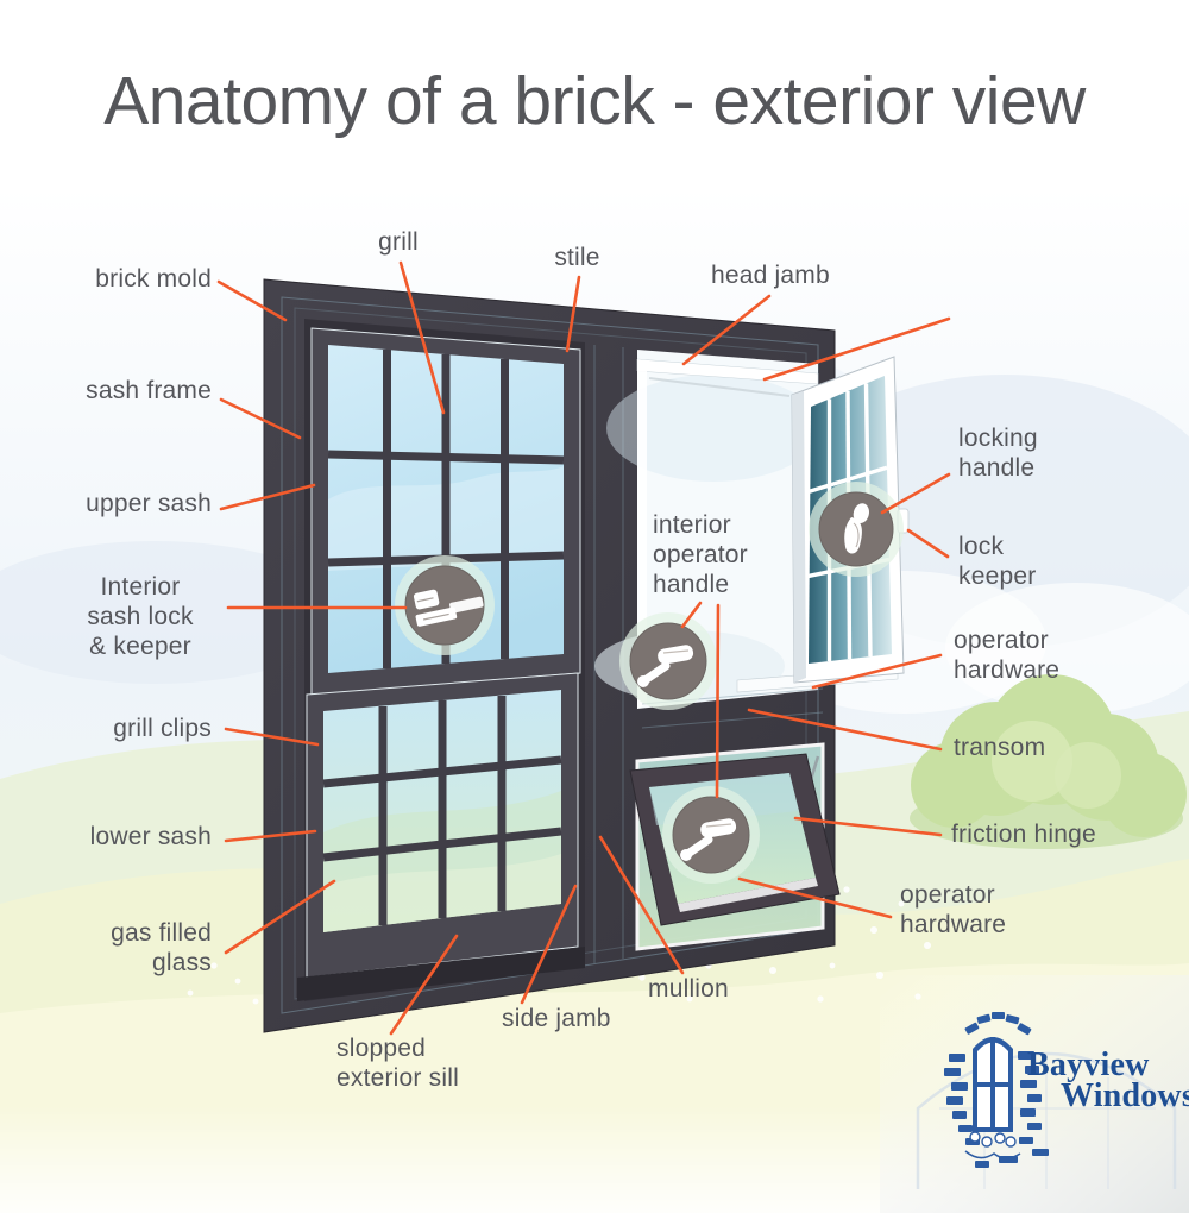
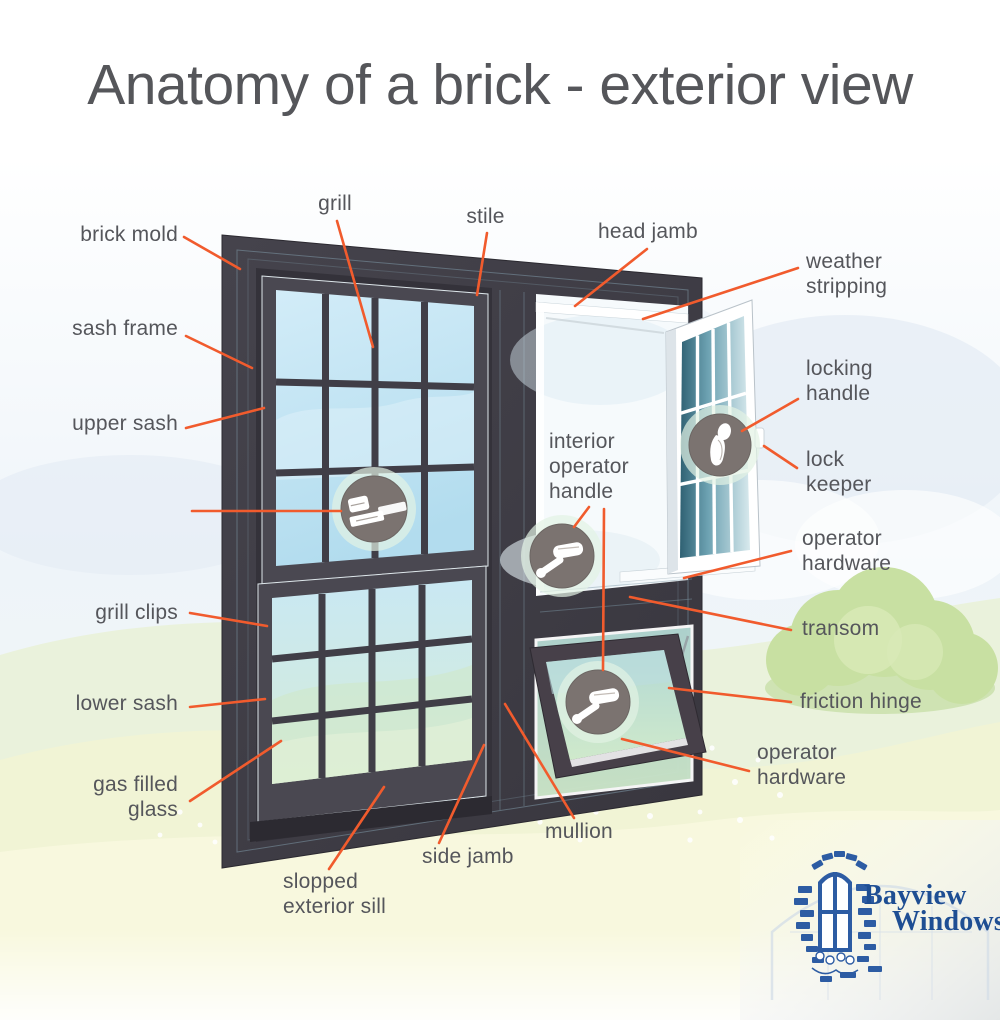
  Anatomy of a brick - exterior view
  brick mold
  grill
  stile
  head jamb
+ weather
+ stripping
  sash frame
  locking
  handle
  upper sash
  lock
  keeper
- Interior
- sash lock
- & keeper
  interior
  operator
  handle
  operator
  hardware
  transom
  grill clips
  friction hinge
  lower sash
  operator
  hardware
  gas filled
  glass
  mullion
  side jamb
  slopped
  exterior sill
  Bayview
  Windows
